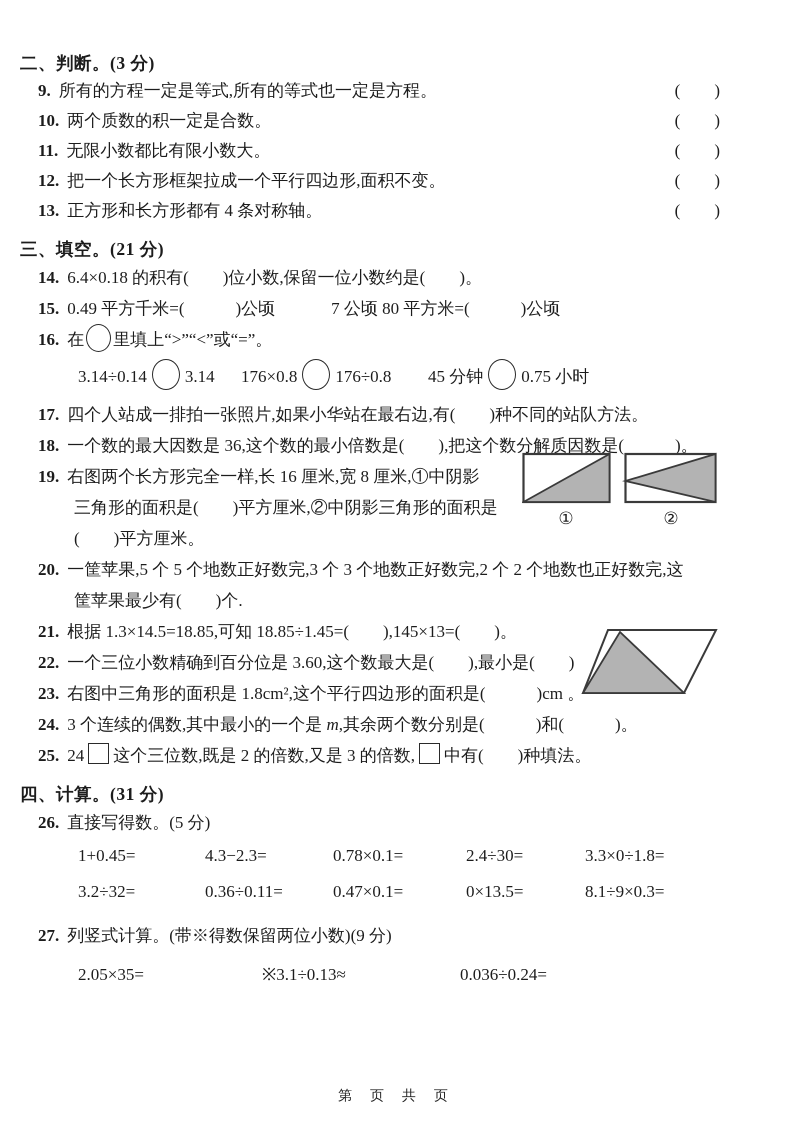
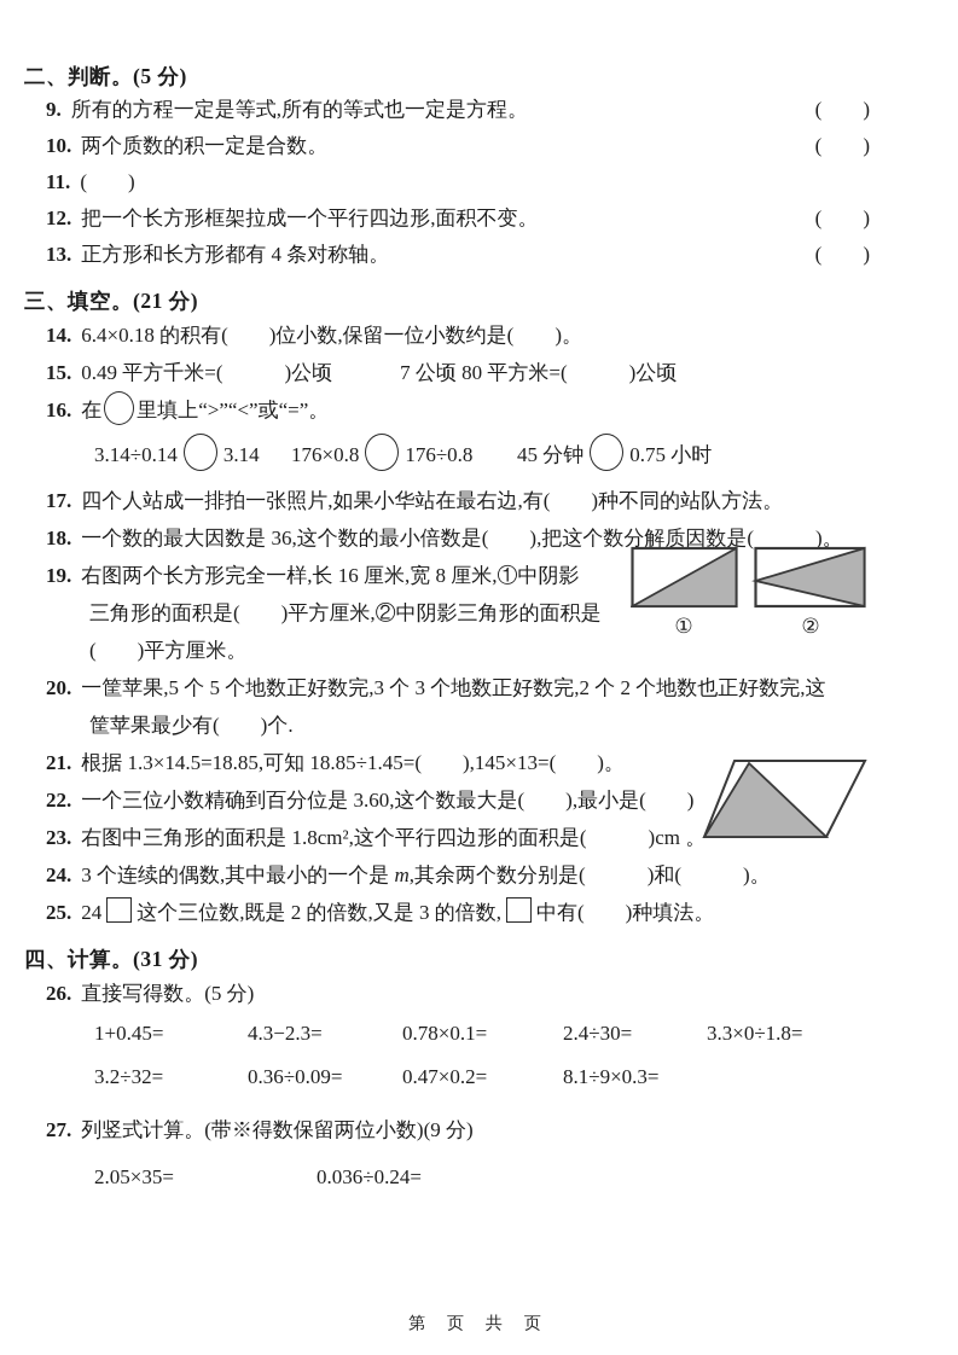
- 二、判断。(3 分)
+ 二、判断。(5 分)
  9.
  所有的方程一定是等式,所有的等式也一定是方程。
  ( )
  10.
  两个质数的积一定是合数。
  ( )
  11.
- 无限小数都比有限小数大。
  ( )
  12.
  把一个长方形框架拉成一个平行四边形,面积不变。
  ( )
  13.
  正方形和长方形都有 4 条对称轴。
  ( )
  三、填空。(21 分)
  14. 6.4×0.18 的积有( )位小数,保留一位小数约是( )。
  15. 0.49 平方千米=( )公顷 7 公顷 80 平方米=( )公顷
  16. 在 里填上“>”“<”或“=”。
  3.14÷0.14 3.14
  176×0.8 176÷0.8
  45 分钟 0.75 小时
  17. 四个人站成一排拍一张照片,如果小华站在最右边,有( )种不同的站队方法。
  18. 一个数的最大因数是 36,这个数的最小倍数是( ),把这个数分解质因数是( )。
  19. 右图两个长方形完全一样,长 16 厘米,宽 8 厘米,①中阴影
  三角形的面积是( )平方厘米,②中阴影三角形的面积是
  ( )平方厘米。
  ①
  ②
  20. 一筐苹果,5 个 5 个地数正好数完,3 个 3 个地数正好数完,2 个 2 个地数也正好数完,这
  筐苹果最少有( )个.
  21. 根据 1.3×14.5=18.85,可知 18.85÷1.45=( ),145×13=( )。
  22. 一个三位小数精确到百分位是 3.60,这个数最大是( ),最小是( )
  23. 右图中三角形的面积是 1.8cm²,这个平行四边形的面积是( )cm 。
  24. 3 个连续的偶数,其中最小的一个是 m,其余两个数分别是( )和( )。
  25. 24 这个三位数,既是 2 的倍数,又是 3 的倍数, 中有( )种填法。
  四、计算。(31 分)
  26. 直接写得数。(5 分)
  1+0.45=
  4.3−2.3=
  0.78×0.1=
  2.4÷30=
  3.3×0÷1.8=
  3.2÷32=
- 0.36÷0.11=
+ 0.36÷0.09=
- 0.47×0.1=
+ 0.47×0.2=
- 0×13.5=
  8.1÷9×0.3=
  27. 列竖式计算。(带※得数保留两位小数)(9 分)
  2.05×35=
- ※3.1÷0.13≈
  0.036÷0.24=
  第 页 共 页
